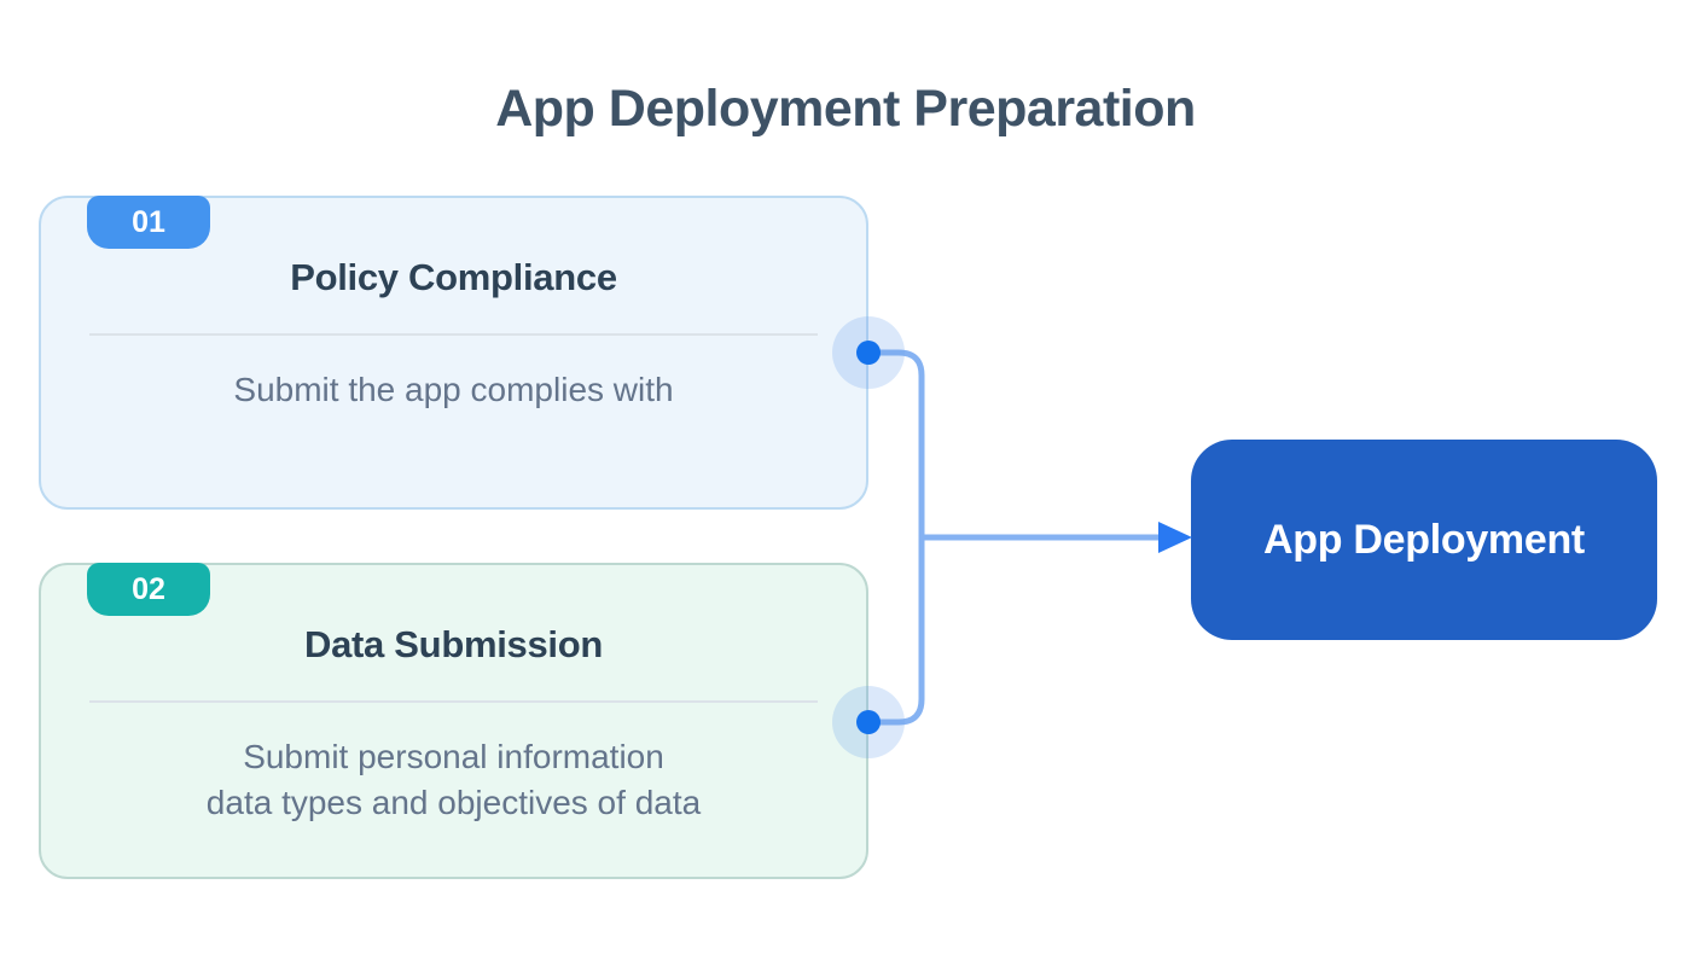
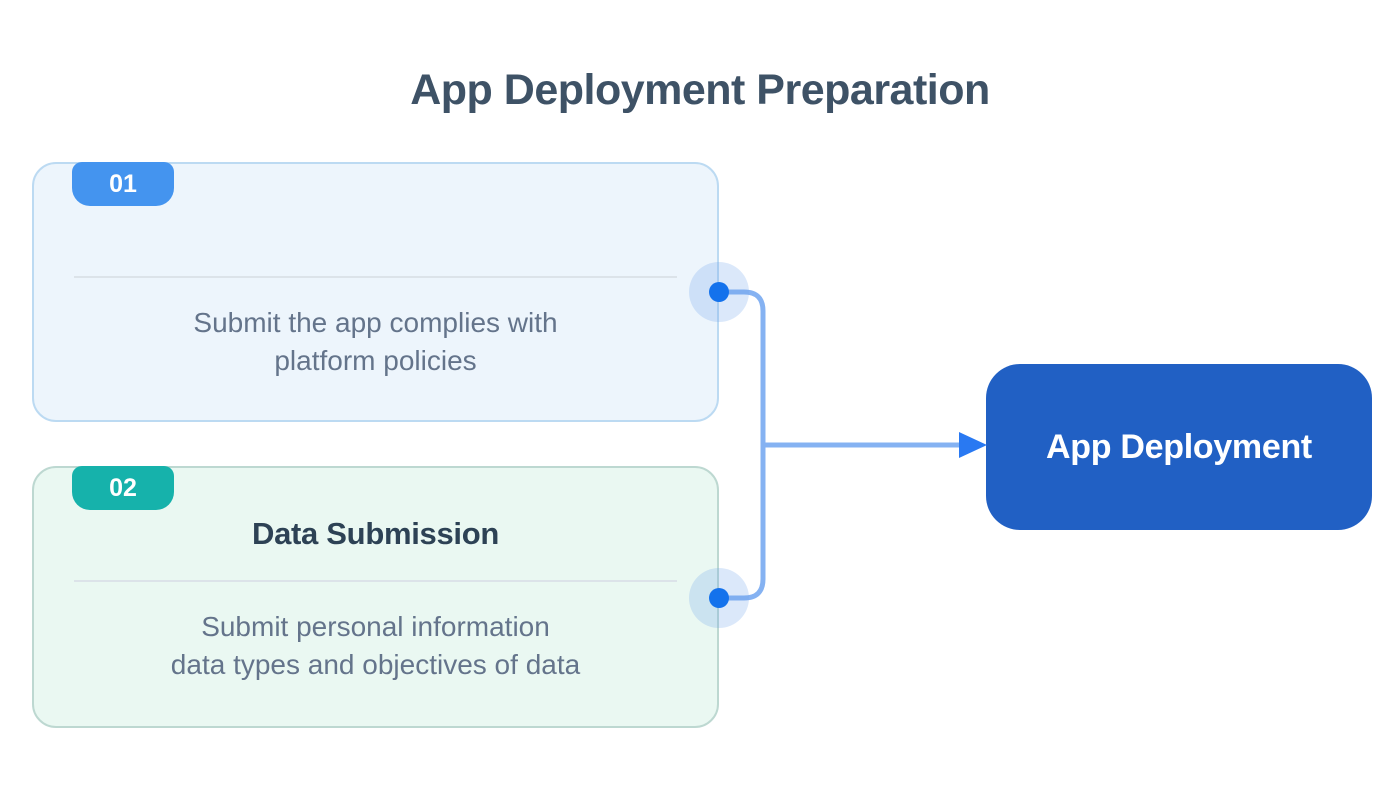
  App Deployment Preparation
  01
- Policy Compliance
  Submit the app complies with
+ platform policies
  02
  Data Submission
  Submit personal information
  data types and objectives of data
  App Deployment
